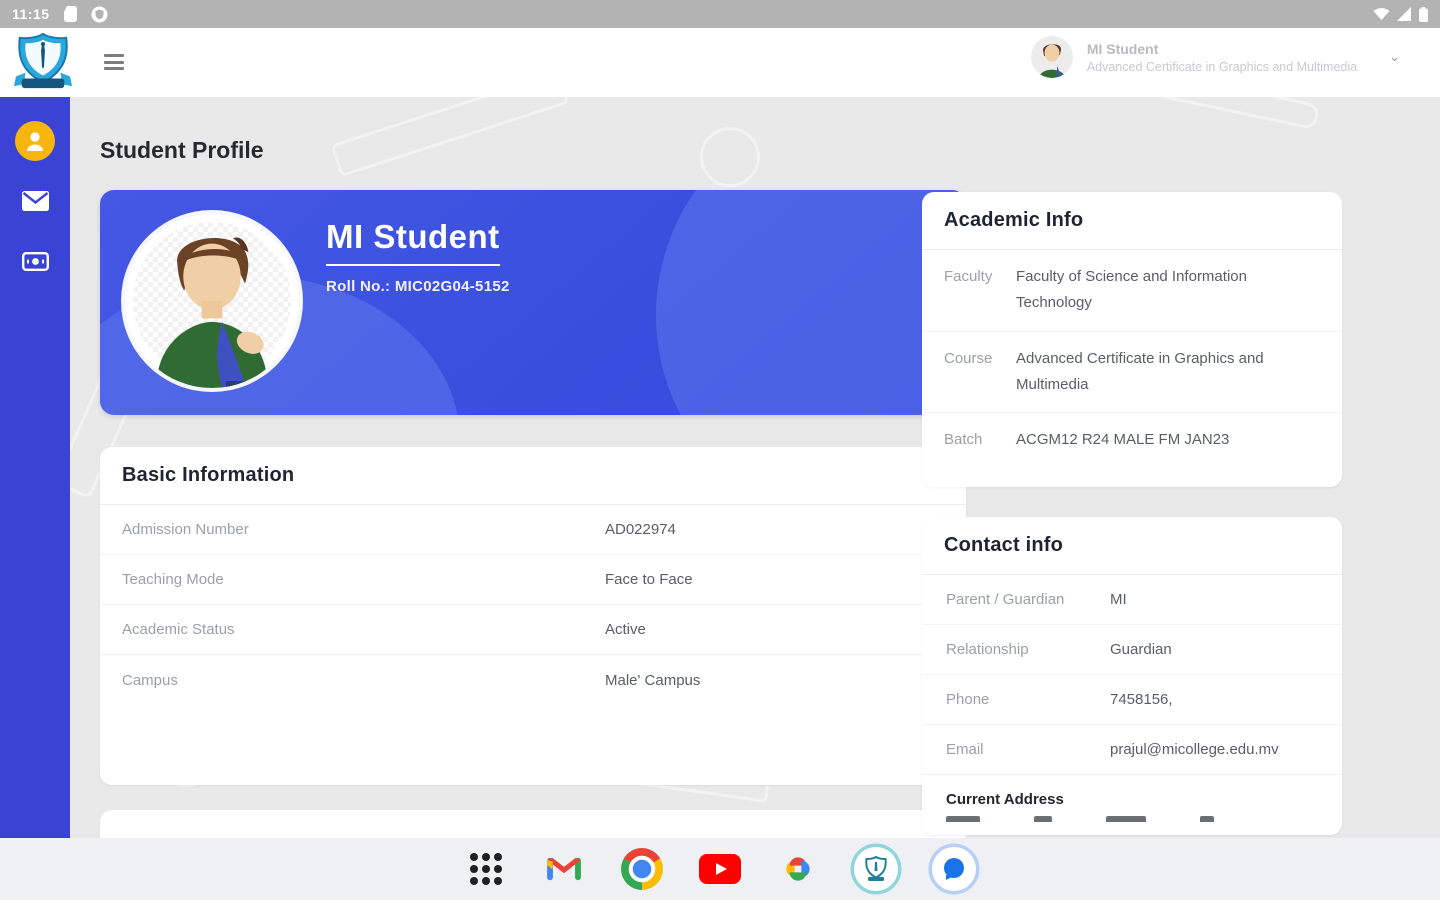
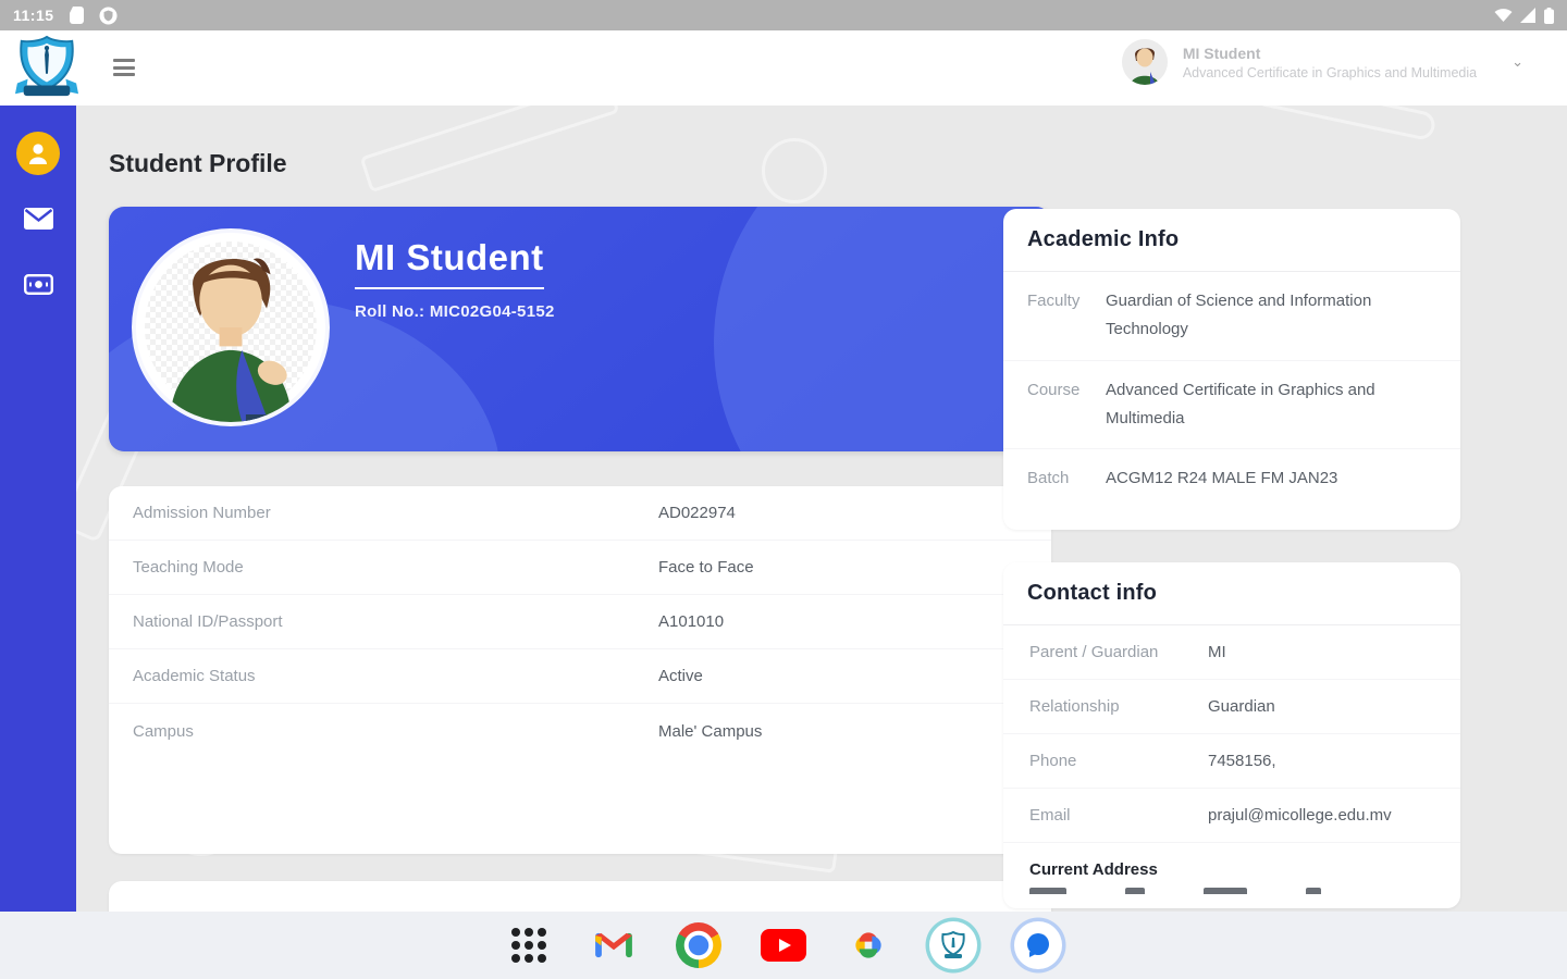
  11:15
  MI Student
  Advanced Certificate in Graphics and Multimedia
  ⌄
  Student Profile
  MI Student
  Roll No.: MIC02G04-5152
- Basic Information
  Admission Number
  AD022974
  Teaching Mode
  Face to Face
+ National ID/Passport
+ A101010
  Academic Status
  Active
  Campus
  Male' Campus
  Academic Info
  Faculty
- Faculty of Science and Information Technology
+ Guardian of Science and Information Technology
  Course
  Advanced Certificate in Graphics and Multimedia
  Batch
  ACGM12 R24 MALE FM JAN23
  Contact info
  Parent / Guardian
  MI
  Relationship
  Guardian
  Phone
  7458156,
  Email
  prajul@micollege.edu.mv
  Current Address
